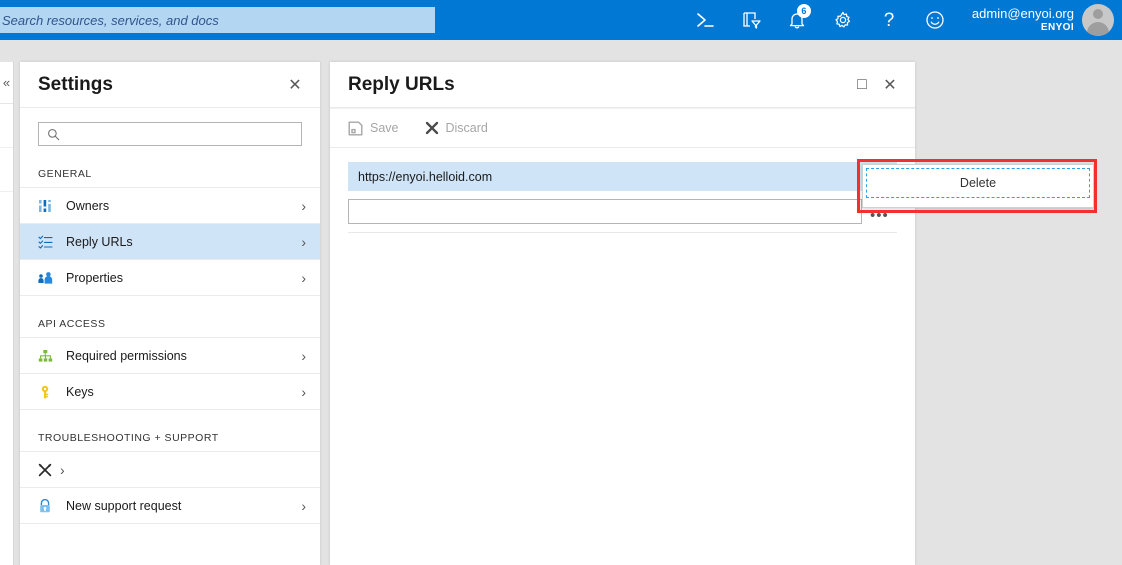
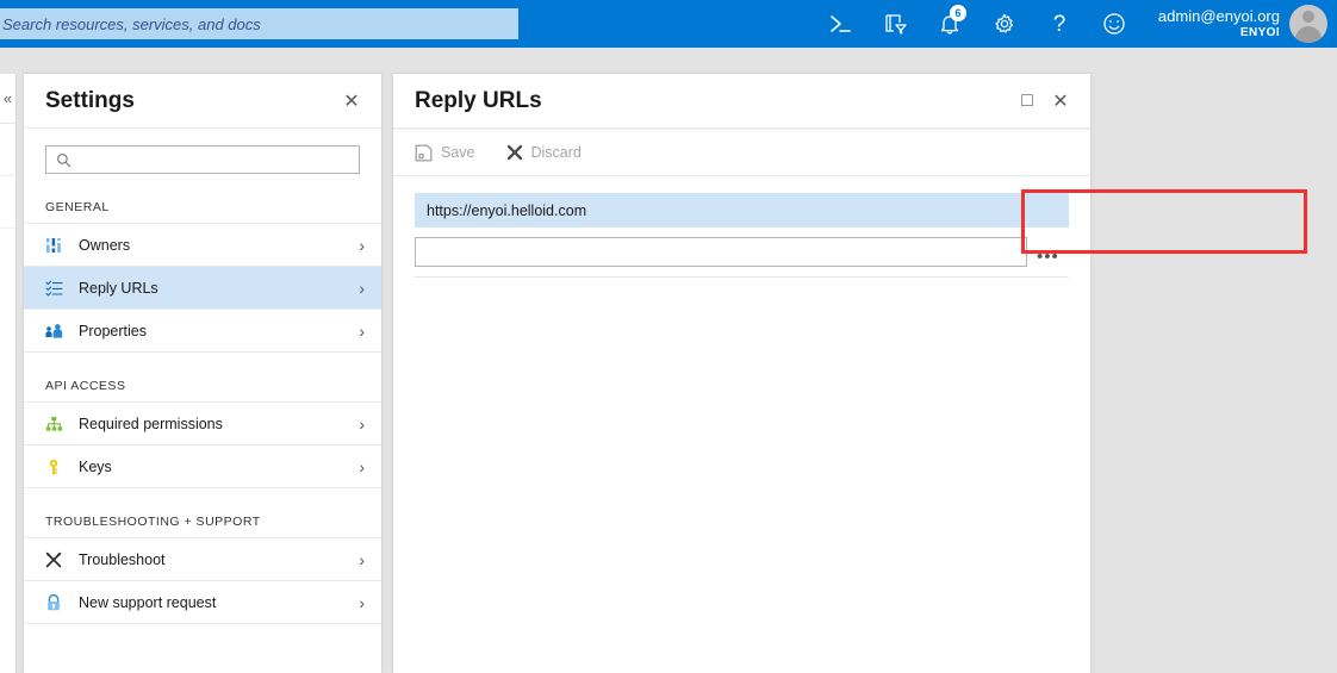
  Search resources, services, and docs
  6
  ?
  admin@enyoi.org
  ENYOI
  «
  Settings
  ✕
  GENERAL
  Owners
  ›
  Reply URLs
  ›
  Properties
  ›
  API ACCESS
  Required permissions
  ›
  Keys
  ›
  TROUBLESHOOTING + SUPPORT
+ Troubleshoot
  ›
  New support request
  ›
  Reply URLs
  □
  ✕
  Save
  Discard
  https://enyoi.helloid.com
  •••
- Delete
